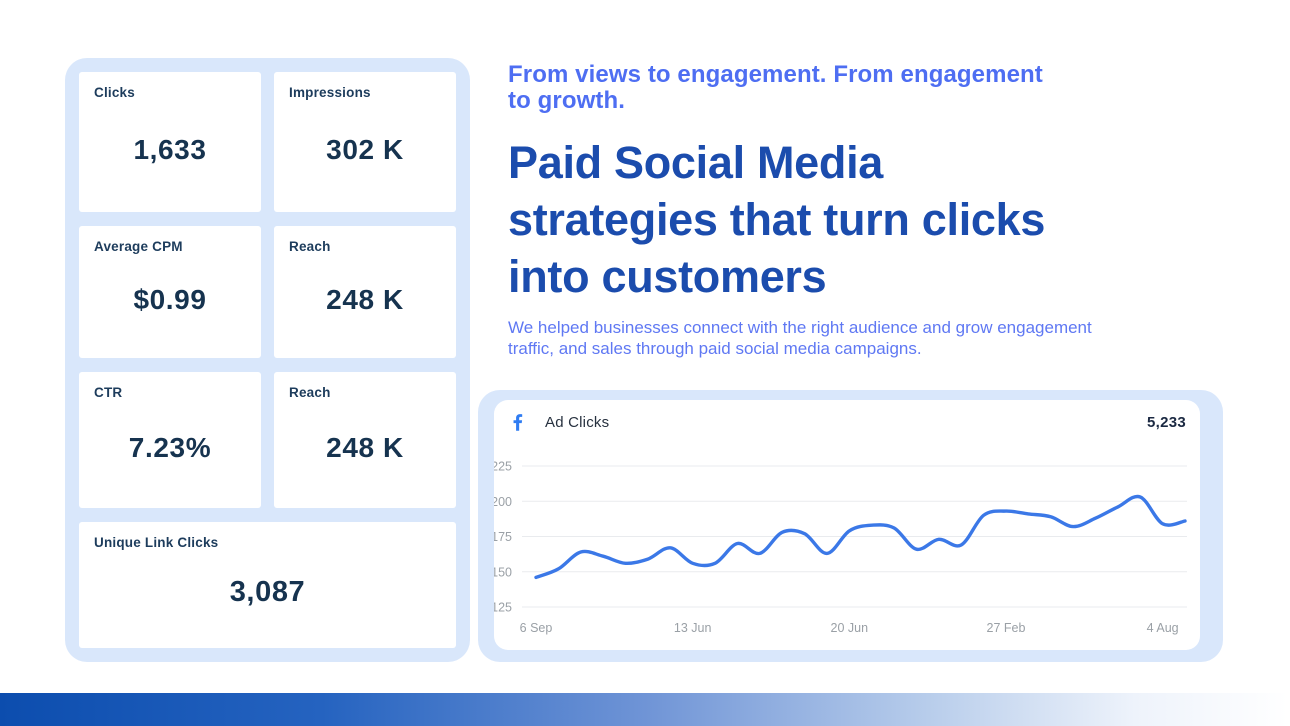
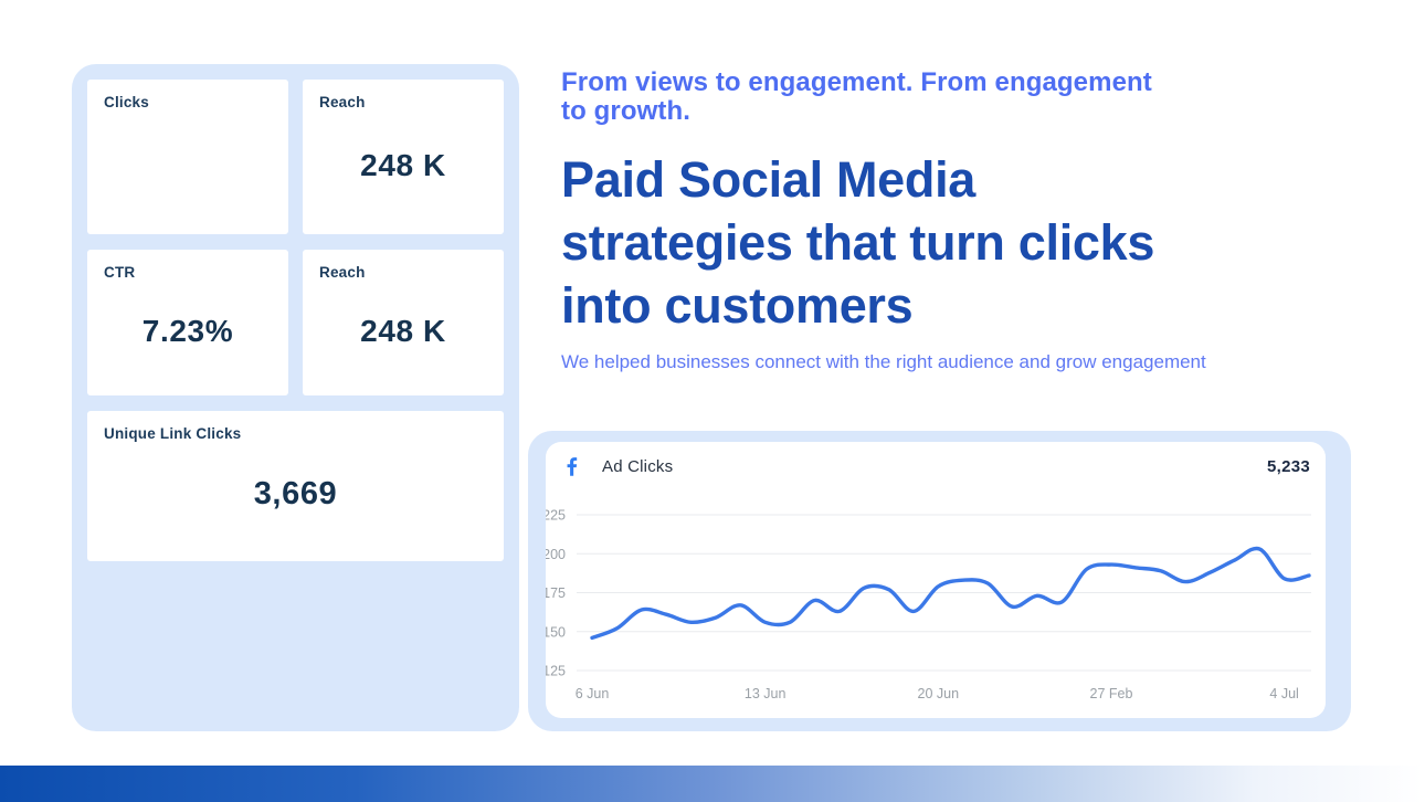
  Clicks
- 1,633
- Impressions
- 302 K
- Average CPM
- $0.99
  Reach
  248 K
  CTR
  7.23%
  Reach
  248 K
  Unique Link Clicks
- 3,087
+ 3,669
  From views to engagement. From engagement
  to growth.
  Paid Social Media
  strategies that turn clicks
  into customers
  We helped businesses connect with the right audience and grow engagement
- traffic, and sales through paid social media campaigns.
  Ad Clicks
  5,233
  225
  200
  175
  150
  125
- 6 Sep
+ 6 Jun
  13 Jun
  20 Jun
  27 Feb
- 4 Aug
+ 4 Jul
